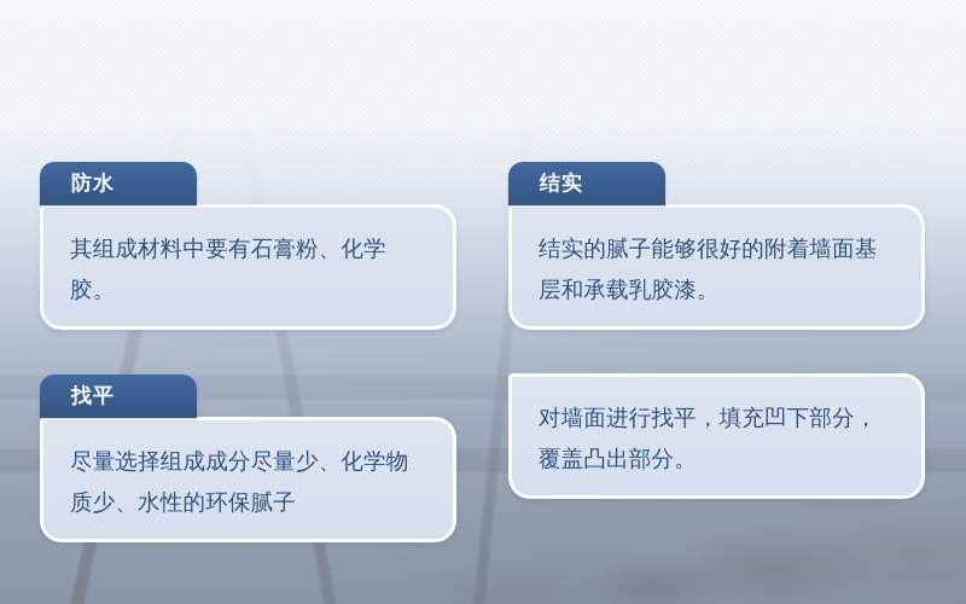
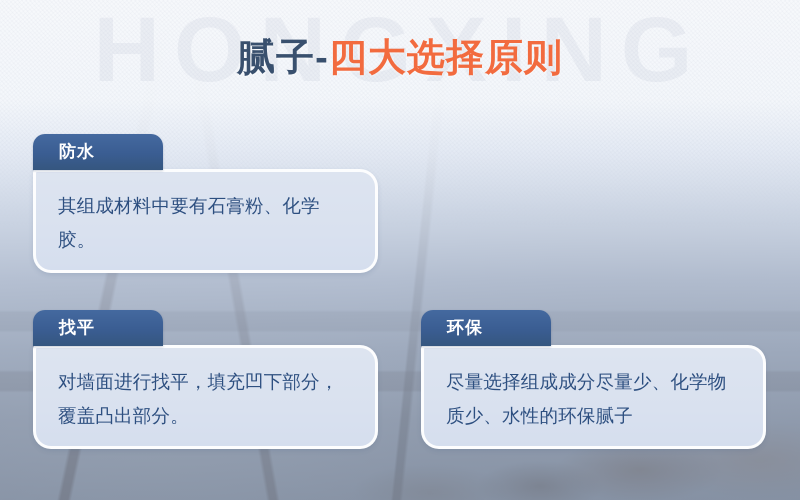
+ HONGXING
+ 腻子-四大选择原则
  防水
  其组成材料中要有石膏粉、化学胶。
- 结实
- 结实的腻子能够很好的附着墙面基层和承载乳胶漆。
  找平
- 尽量选择组成成分尽量少、化学物质少、水性的环保腻子
+ 对墙面进行找平，填充凹下部分，覆盖凸出部分。
+ 环保
- 对墙面进行找平，填充凹下部分，覆盖凸出部分。
+ 尽量选择组成成分尽量少、化学物质少、水性的环保腻子
